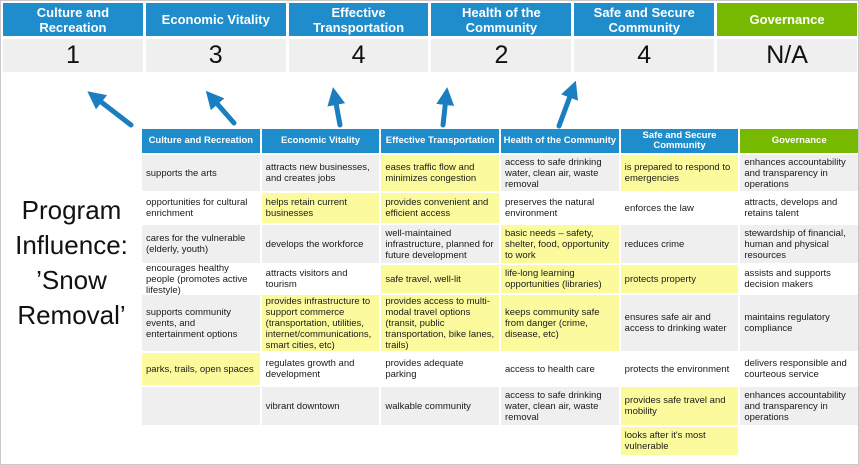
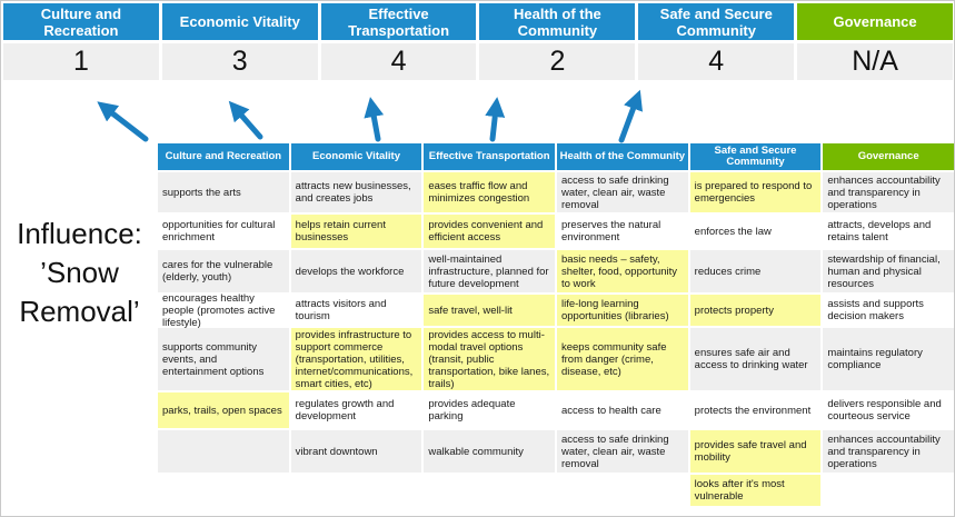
  Culture and Recreation
  Economic Vitality
  Effective Transportation
  Health of the Community
  Safe and Secure Community
  Governance
  1
  3
  4
  2
  4
  N/A
- Program
  Influence:
  ’Snow
  Removal’
  Culture and Recreation
  Economic Vitality
  Effective Transportation
  Health of the Community
  Safe and Secure Community
  Governance
  supports the arts
  attracts new businesses, and creates jobs
  eases traffic flow and minimizes congestion
  access to safe drinking water, clean air, waste removal
  is prepared to respond to emergencies
  enhances accountability and transparency in operations
  opportunities for cultural enrichment
  helps retain current businesses
  provides convenient and efficient access
  preserves the natural environment
  enforces the law
  attracts, develops and retains talent
  cares for the vulnerable (elderly, youth)
  develops the workforce
  well-maintained infrastructure, planned for future development
  basic needs – safety, shelter, food, opportunity to work
  reduces crime
  stewardship of financial, human and physical resources
  encourages healthy people (promotes active lifestyle)
  attracts visitors and tourism
  safe travel, well-lit
  life-long learning opportunities (libraries)
  protects property
  assists and supports decision makers
  supports community events, and entertainment options
  provides infrastructure to support commerce (transportation, utilities, internet/communications, smart cities, etc)
  provides access to multi-modal travel options (transit, public transportation, bike lanes, trails)
  keeps community safe from danger (crime, disease, etc)
  ensures safe air and access to drinking water
  maintains regulatory compliance
  parks, trails, open spaces
  regulates growth and development
  provides adequate parking
  access to health care
  protects the environment
  delivers responsible and courteous service
  vibrant downtown
  walkable community
  access to safe drinking water, clean air, waste removal
  provides safe travel and mobility
  enhances accountability and transparency in operations
  looks after it's most vulnerable
